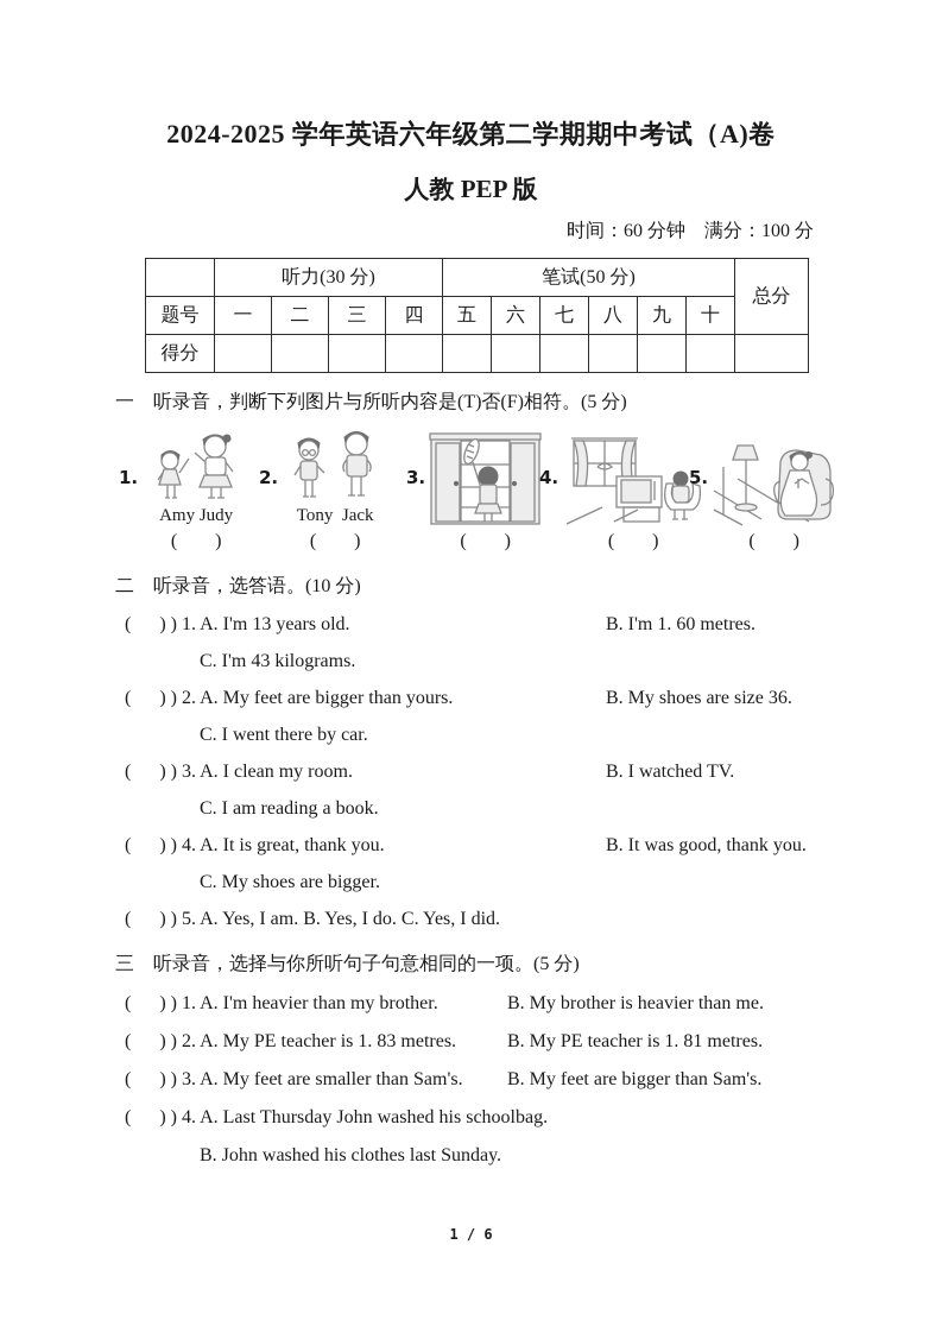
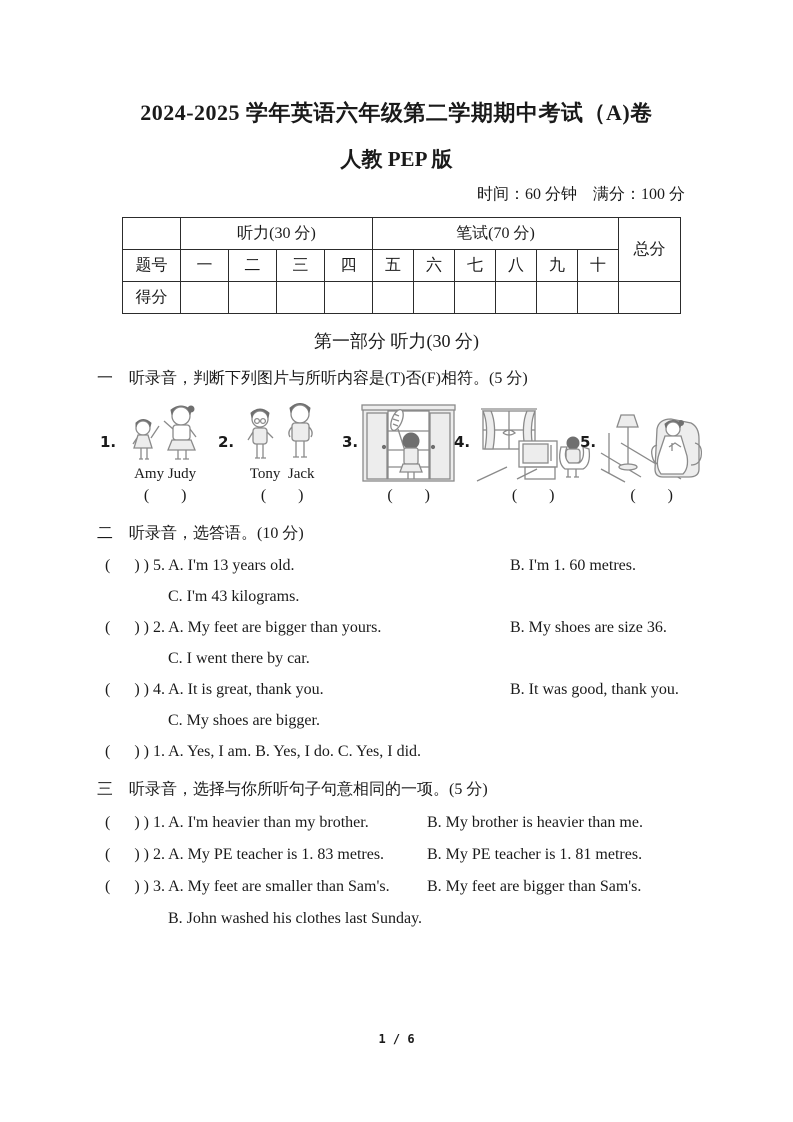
  2024-2025 学年英语六年级第二学期期中考试（A)卷
  人教 PEP 版
  时间：60 分钟 满分：100 分
- 	听力(30 分)	笔试(50 分)	总分
+ 	听力(30 分)	笔试(70 分)	总分
  题号	一	二	三	四	五	六	七	八	九	十
  得分
+ 第一部分 听力(30 分)
  一 听录音，判断下列图片与所听内容是(T)否(F)相符。(5 分)
  1.
  Amy Judy
  ( )
  2.
  Tony Jack
  ( )
  3.
  ( )
  4.
  ( )
  5.
  ( )
  二 听录音，选答语。(10 分)
- ( ) ) 1. A. I'm 13 years old.
+ ( ) ) 5. A. I'm 13 years old.
  B. I'm 1. 60 metres.
  C. I'm 43 kilograms.
  ( ) ) 2. A. My feet are bigger than yours.
  B. My shoes are size 36.
  C. I went there by car.
- ( ) ) 3. A. I clean my room.
- B. I watched TV.
- C. I am reading a book.
  ( ) ) 4. A. It is great, thank you.
  B. It was good, thank you.
  C. My shoes are bigger.
- ( ) ) 5. A. Yes, I am. B. Yes, I do. C. Yes, I did.
+ ( ) ) 1. A. Yes, I am. B. Yes, I do. C. Yes, I did.
  三 听录音，选择与你所听句子句意相同的一项。(5 分)
  ( ) ) 1. A. I'm heavier than my brother.
  B. My brother is heavier than me.
  ( ) ) 2. A. My PE teacher is 1. 83 metres.
  B. My PE teacher is 1. 81 metres.
  ( ) ) 3. A. My feet are smaller than Sam's.
  B. My feet are bigger than Sam's.
- ( ) ) 4. A. Last Thursday John washed his schoolbag.
  B. John washed his clothes last Sunday.
  1 / 6
